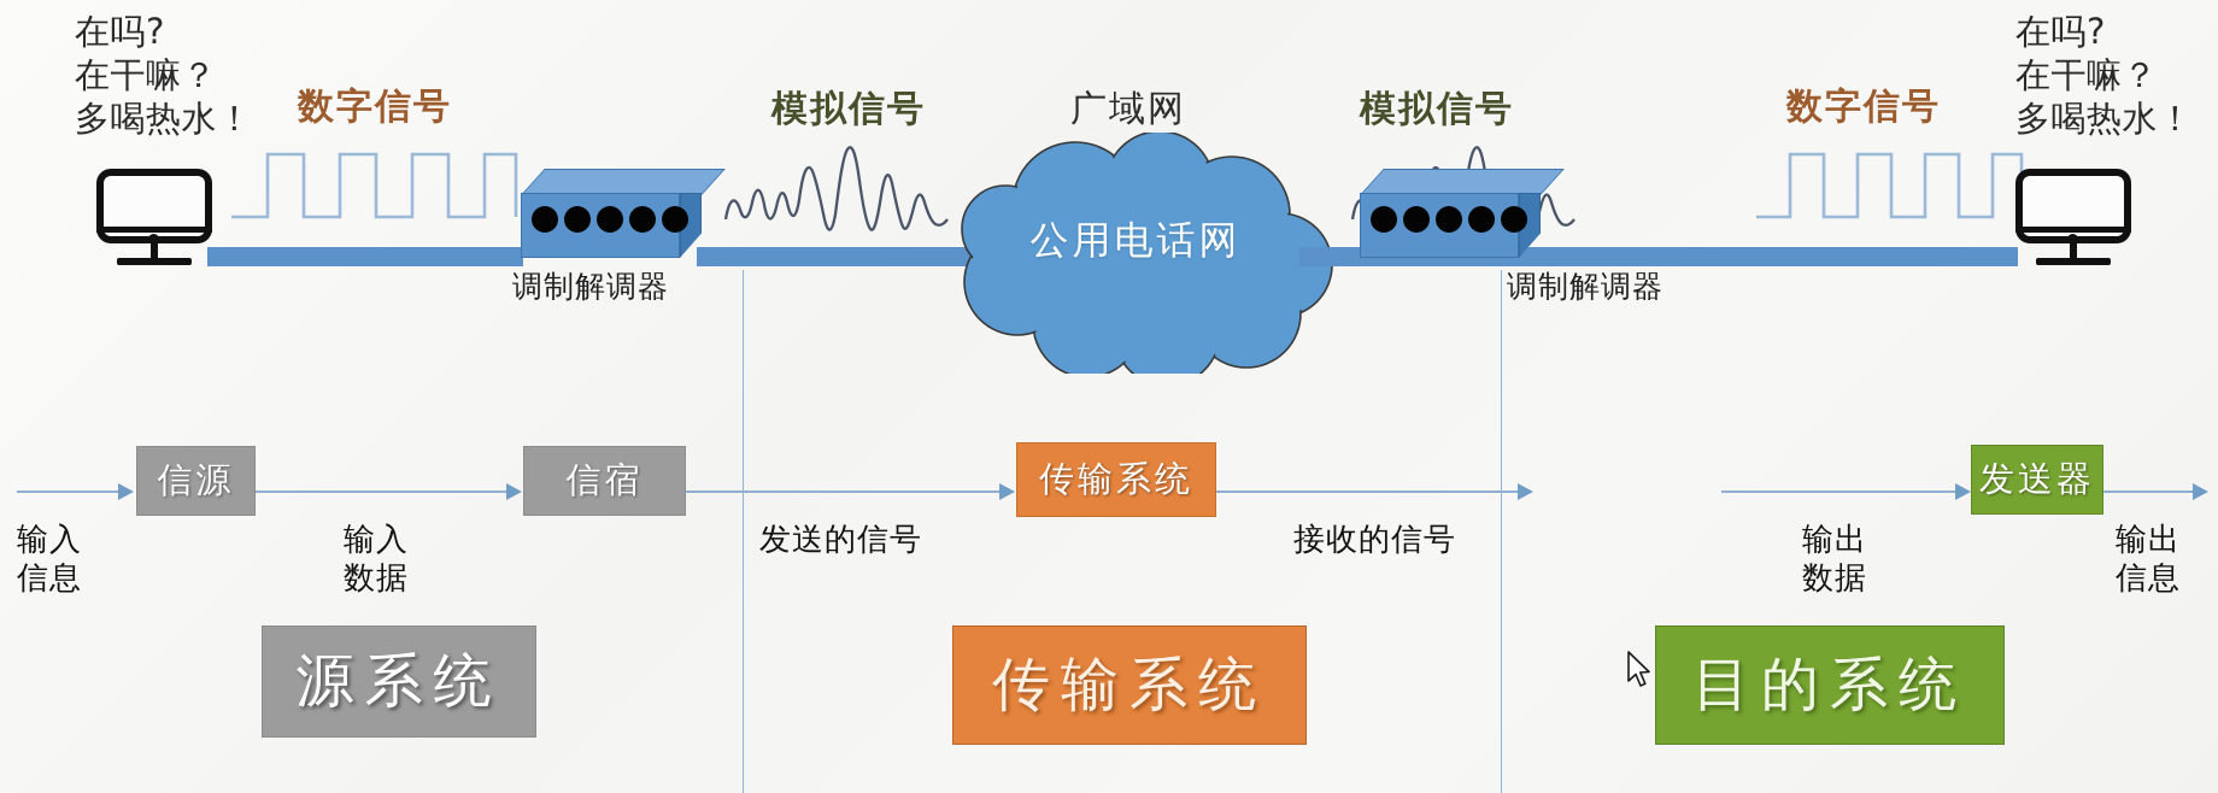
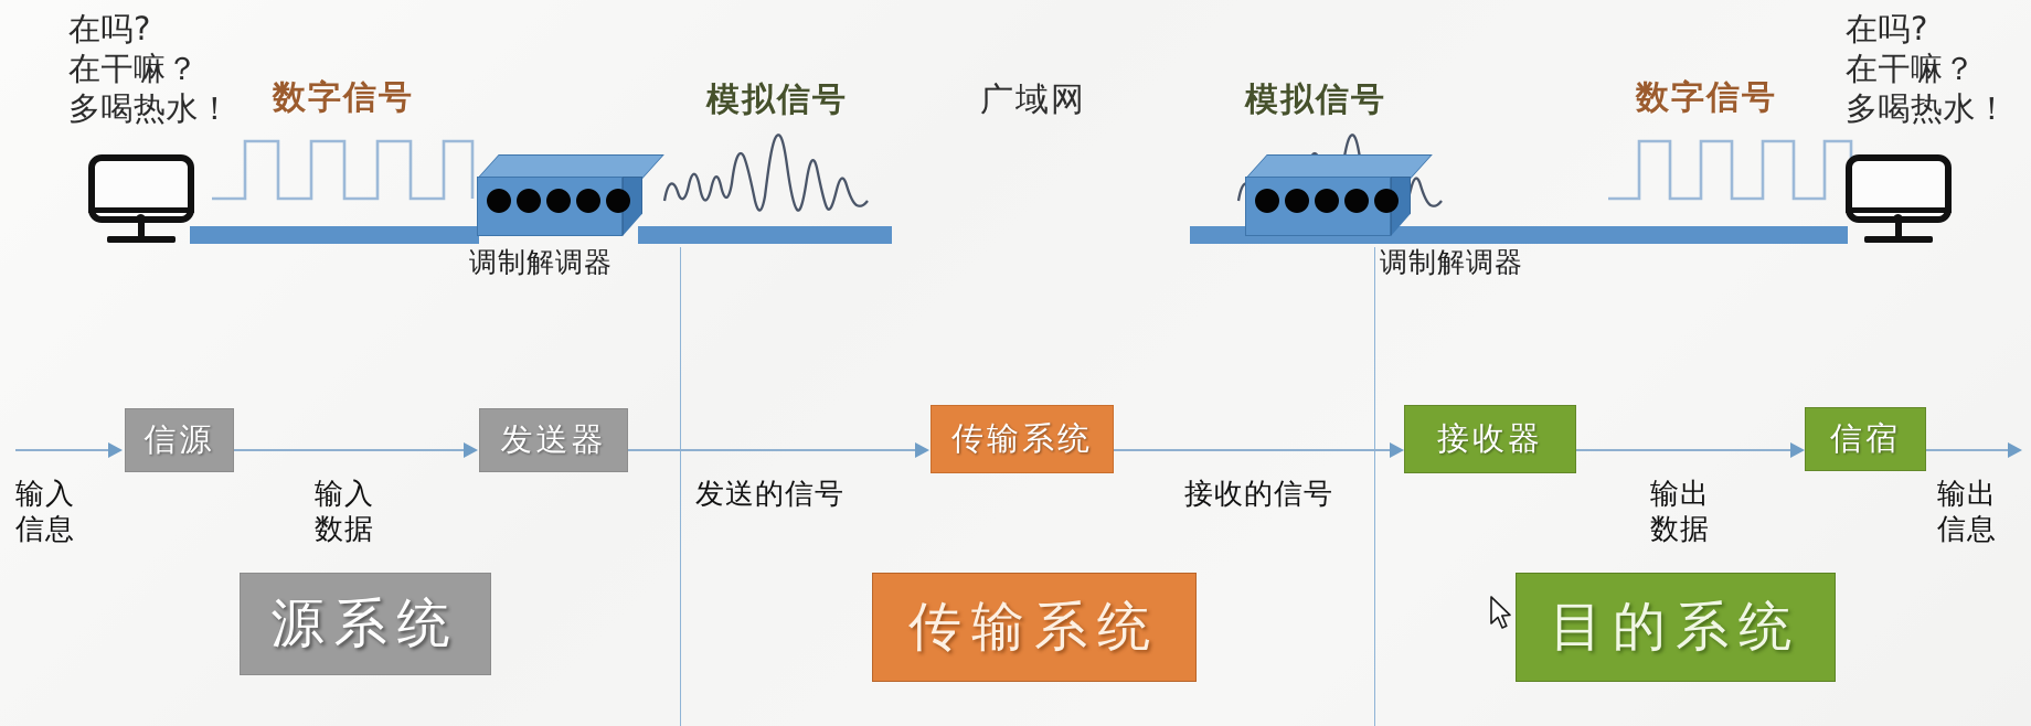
  在吗?
  在干嘛？
  多喝热水！
  数字信号
  调制解调器
  模拟信号
  广域网
- 公用电话网
  模拟信号
  调制解调器
  数字信号
  在吗?
  在干嘛？
  多喝热水！
  信源
- 信宿
+ 发送器
  传输系统
+ 接收器
- 发送器
+ 信宿
  输入
  信息
  输入
  数据
  发送的信号
  接收的信号
  输出
  数据
  输出
  信息
  源系统
  传输系统
  目的系统
